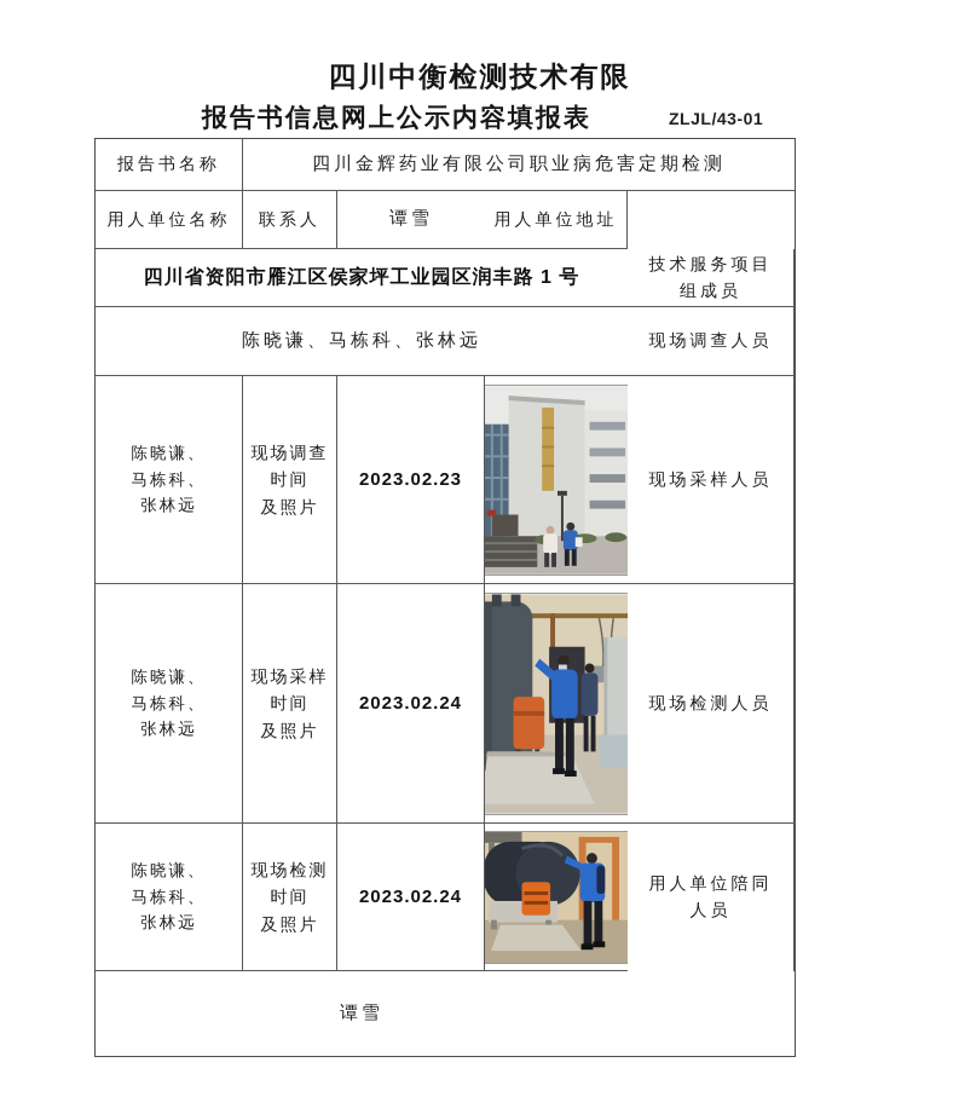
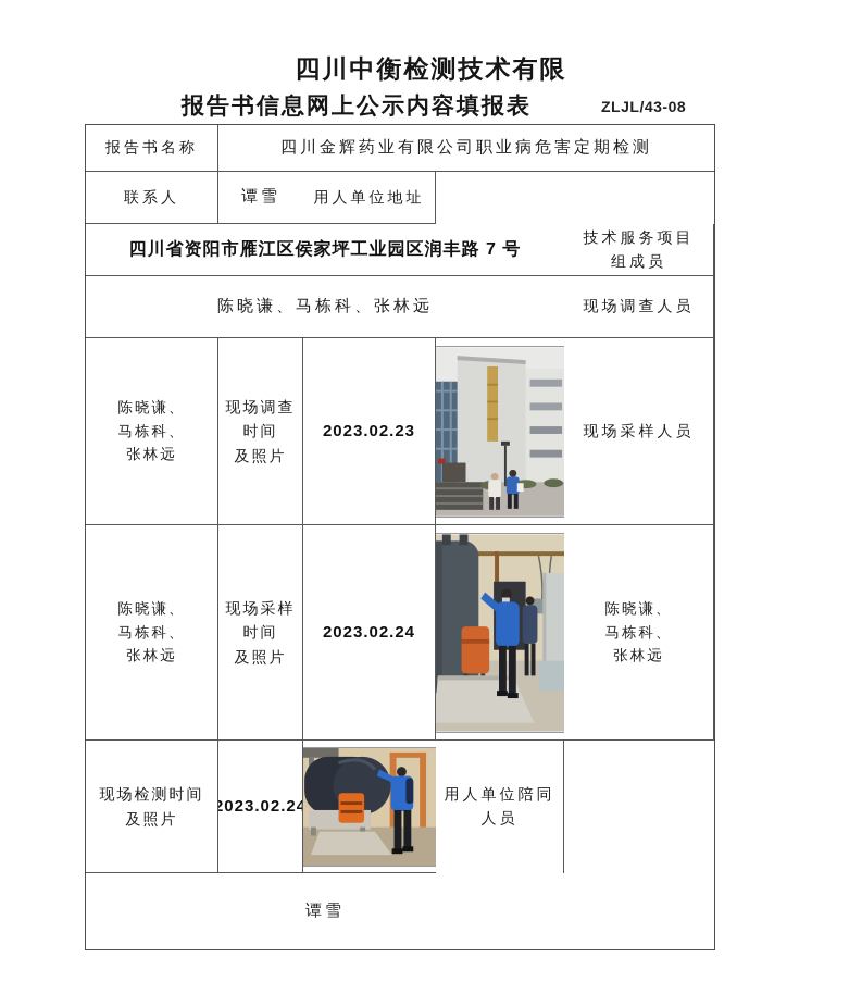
  四川中衡检测技术有限
  报告书信息网上公示内容填报表
- ZLJL/43-01
+ ZLJL/43-08
  报告书名称
  四川金辉药业有限公司职业病危害定期检测
- 用人单位名称
  联系人
  谭雪
  用人单位地址
- 四川省资阳市雁江区侯家坪工业园区润丰路 1 号
+ 四川省资阳市雁江区侯家坪工业园区润丰路 7 号
  技术服务项目
  组成员
  陈晓谦、马栋科、张林远
  现场调查人员
  陈晓谦、
  马栋科、
  张林远
  现场调查时间
  及照片
  2023.02.23
  现场采样人员
  陈晓谦、
  马栋科、
  张林远
  现场采样时间
  及照片
  2023.02.24
- 现场检测人员
  陈晓谦、
  马栋科、
  张林远
  现场检测时间
  及照片
  2023.02.24
  用人单位陪同
  人员
  谭雪
